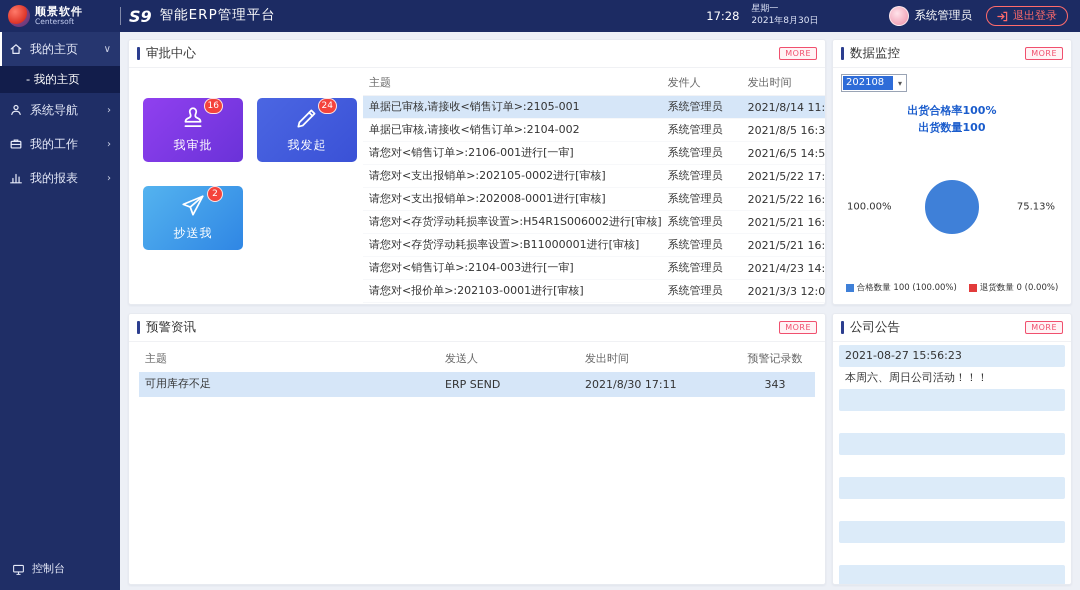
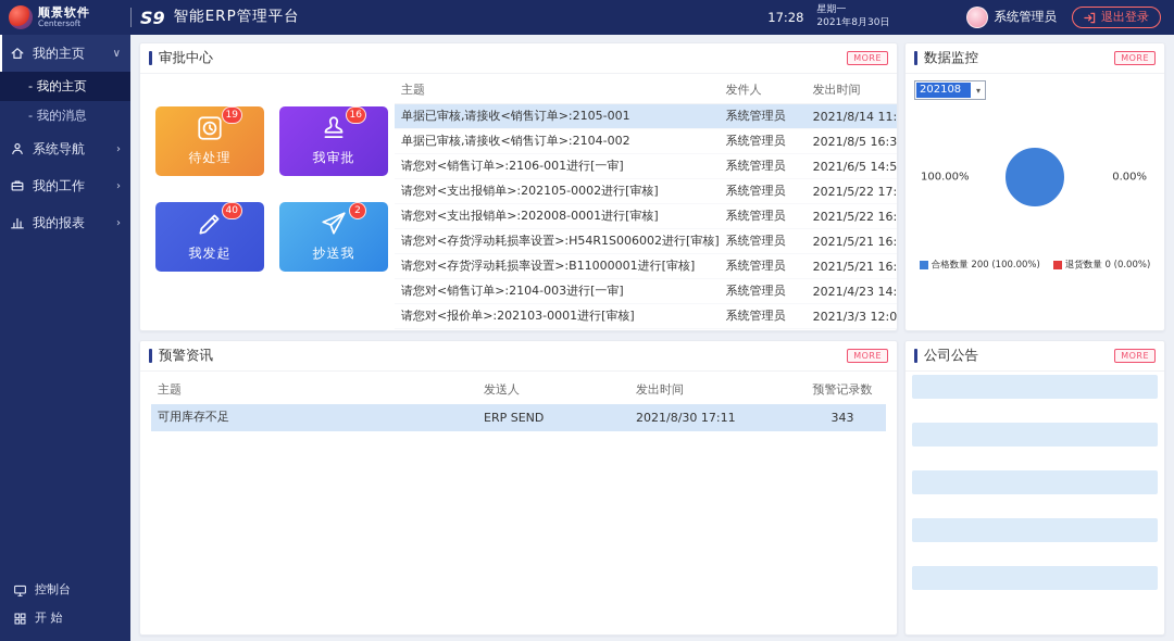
  顺景软件
  Centersoft
  S9
  智能ERP管理平台
  17:28
  星期一
  2021年8月30日
  系统管理员
  退出登录
  我的主页
  ∨
  - 我的主页
+ - 我的消息
  系统导航
  ›
  我的工作
  ›
  我的报表
  ›
  控制台
+ 开 始
  审批中心
  MORE
+ 19
+ 待处理
  16
  我审批
- 24
+ 40
  我发起
  2
  抄送我
  主题
  发件人
  发出时间
  单据已审核,请接收<销售订单>:2105-001
  系统管理员
  2021/8/14 11:
  单据已审核,请接收<销售订单>:2104-002
  系统管理员
  2021/8/5 16:3
  请您对<销售订单>:2106-001进行[一审]
  系统管理员
  2021/6/5 14:5
  请您对<支出报销单>:202105-0002进行[审核]
  系统管理员
  2021/5/22 17:
  请您对<支出报销单>:202008-0001进行[审核]
  系统管理员
  2021/5/22 16:
  请您对<存货浮动耗损率设置>:H54R1S006002进行[审核]
  系统管理员
  2021/5/21 16:
  请您对<存货浮动耗损率设置>:B11000001进行[审核]
  系统管理员
  2021/5/21 16:
  请您对<销售订单>:2104-003进行[一审]
  系统管理员
  2021/4/23 14:
  请您对<报价单>:202103-0001进行[审核]
  系统管理员
  2021/3/3 12:0
  数据监控
  MORE
  202108
  ▾
- 出货合格率100%
- 出货数量100
  100.00%
- 75.13%
+ 0.00%
- 合格数量 100 (100.00%)
+ 合格数量 200 (100.00%)
  退货数量 0 (0.00%)
  预警资讯
  MORE
  主题
  发送人
  发出时间
  预警记录数
  可用库存不足
  ERP SEND
  2021/8/30 17:11
  343
  公司公告
  MORE
- 2021-08-27 15:56:23
- 本周六、周日公司活动！！！
